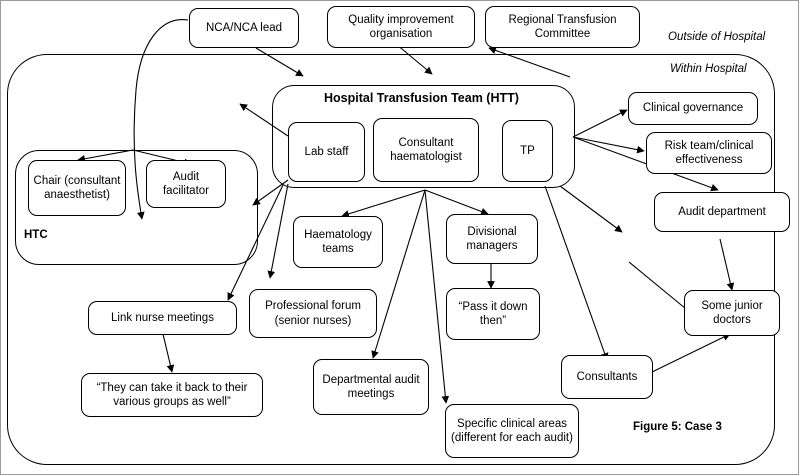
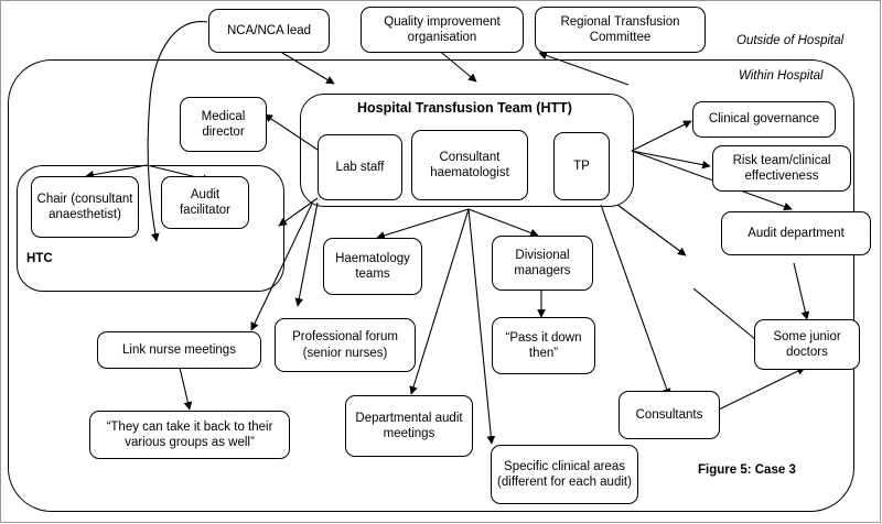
  Outside of Hospital
  Within Hospital
  HTC
  Hospital Transfusion Team (HTT)
  Figure 5: Case 3
  NCA/NCA lead
  Quality improvement organisation
  Regional Transfusion Committee
+ Medical director
  Chair (consultant anaesthetist)
  Audit facilitator
  Lab staff
  Consultant haematologist
  TP
  Clinical governance
  Risk team/clinical effectiveness
  Audit department
  Haematology teams
  Divisional managers
  Some junior doctors
  Link nurse meetings
  Professional forum (senior nurses)
  “Pass it down then”
  “They can take it back to their various groups as well”
  Departmental audit meetings
  Specific clinical areas (different for each audit)
  Consultants
